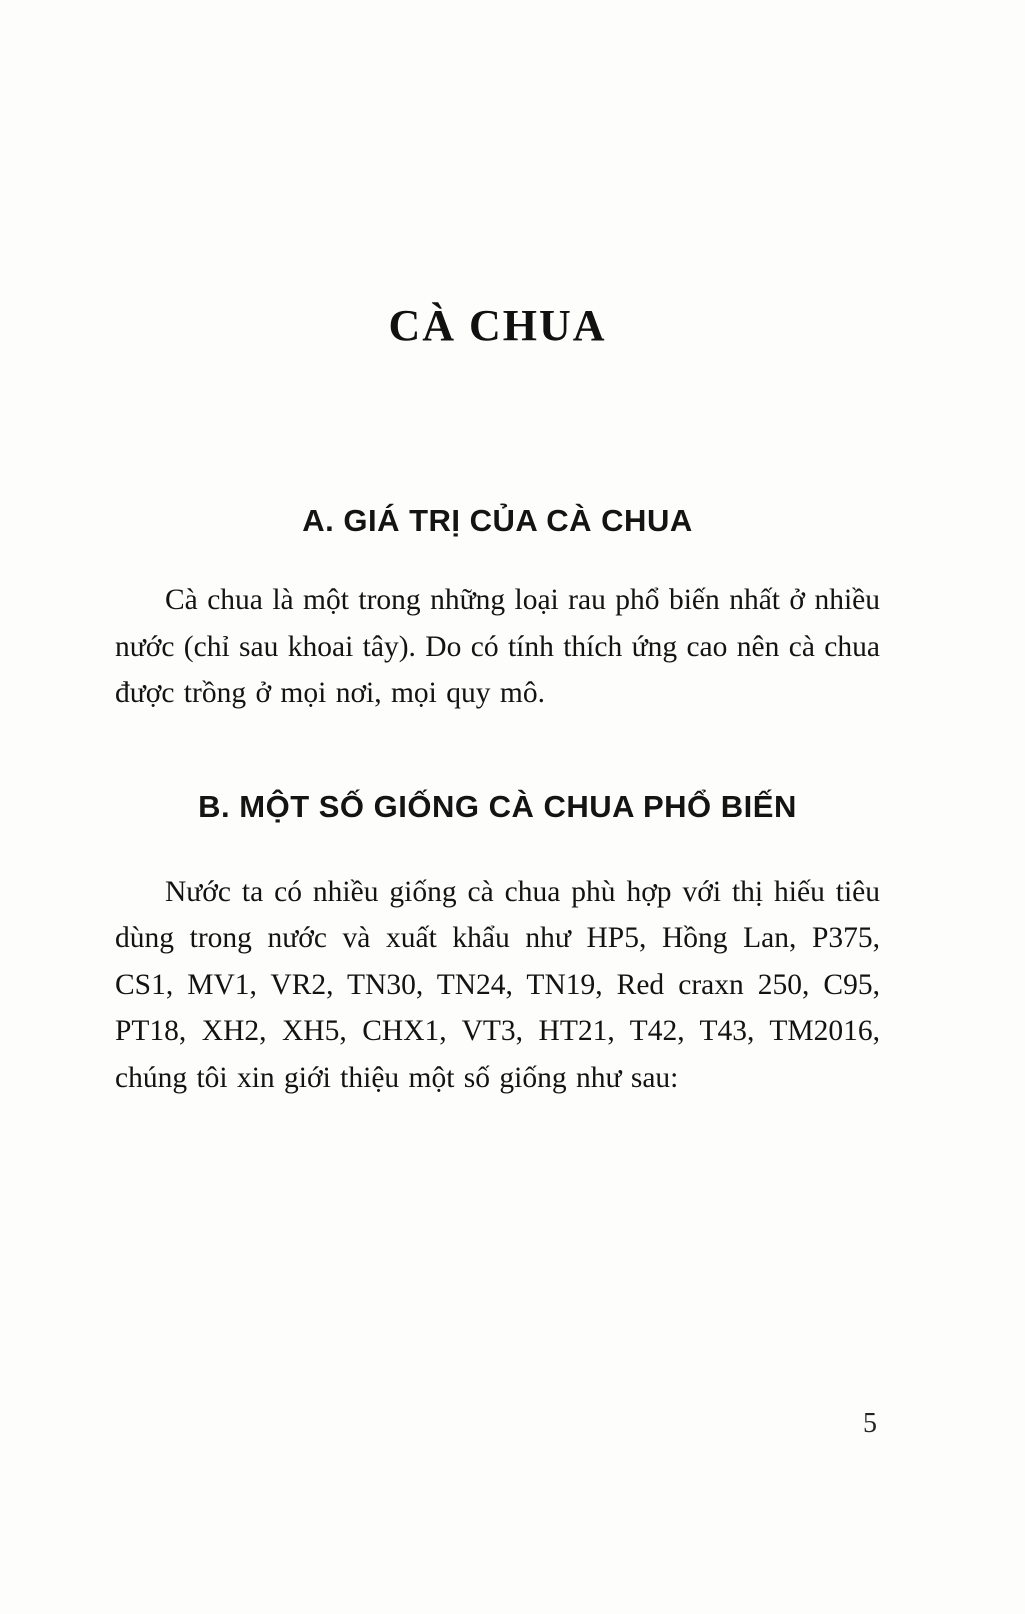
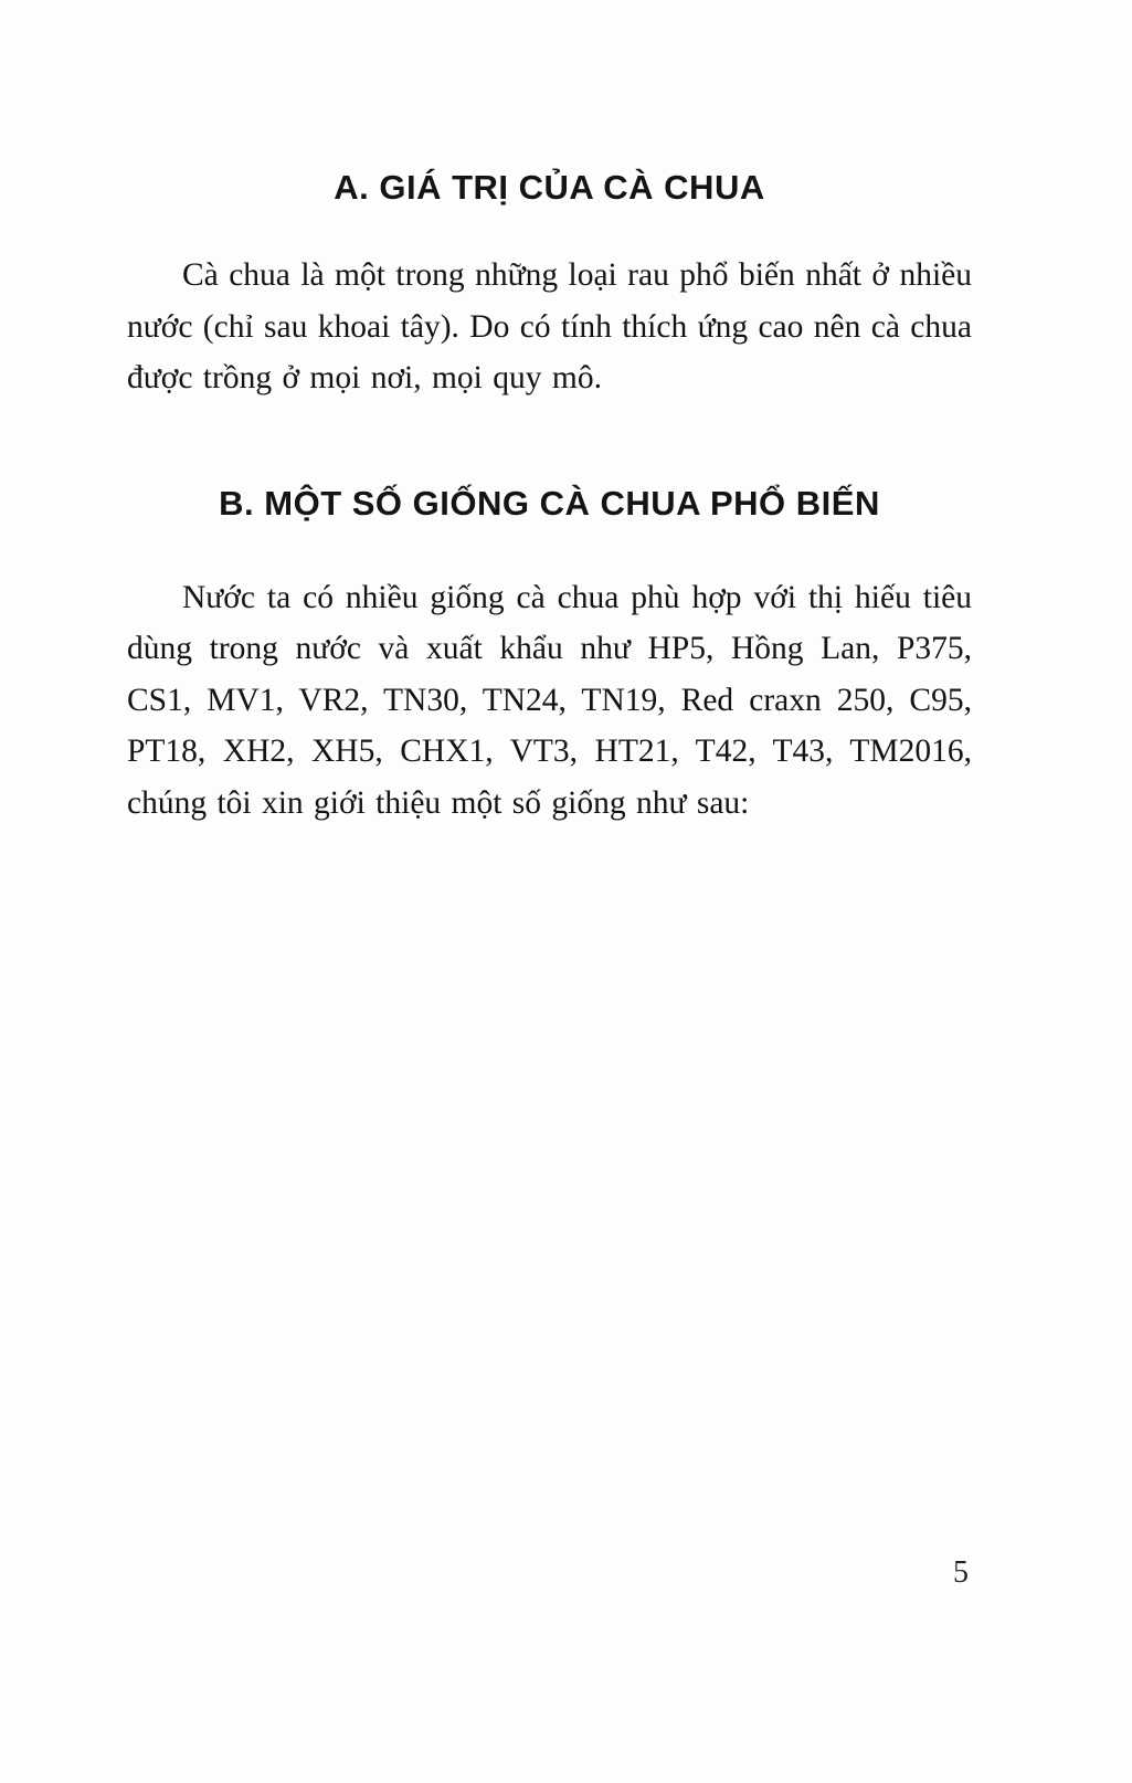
- CÀ CHUA
  A. GIÁ TRỊ CỦA CÀ CHUA
  Cà chua là một trong những loại rau phổ biến nhất ở nhiều nước (chỉ sau khoai tây). Do có tính thích ứng cao nên cà chua được trồng ở mọi nơi, mọi quy mô.
  B. MỘT SỐ GIỐNG CÀ CHUA PHỔ BIẾN
  Nước ta có nhiều giống cà chua phù hợp với thị hiếu tiêu dùng trong nước và xuất khẩu như HP5, Hồng Lan, P375, CS1, MV1, VR2, TN30, TN24, TN19, Red craxn 250, C95, PT18, XH2, XH5, CHX1, VT3, HT21, T42, T43, TM2016, chúng tôi xin giới thiệu một số giống như sau:
  5
